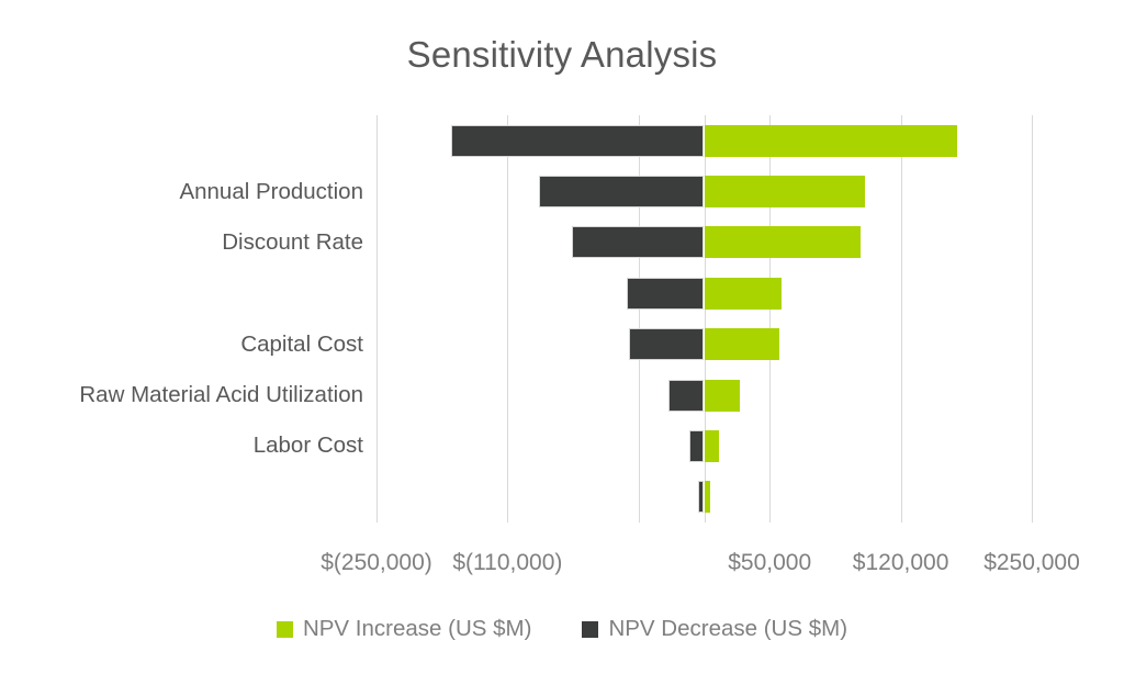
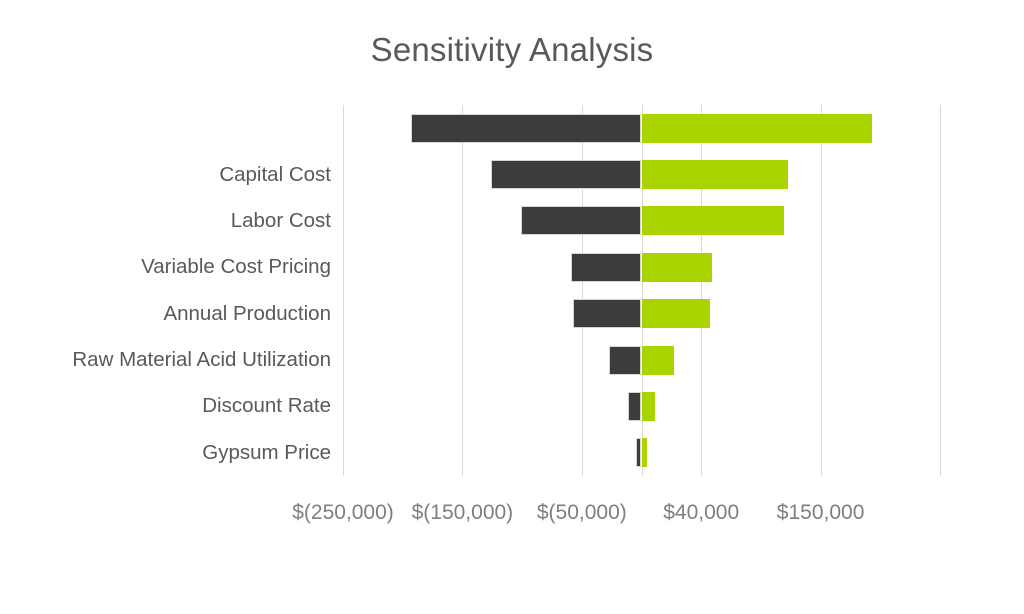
  Sensitivity Analysis
- Annual Production
+ Capital Cost
- Discount Rate
+ Labor Cost
+ Variable Cost Pricing
- Capital Cost
+ Annual Production
  Raw Material Acid Utilization
- Labor Cost
+ Discount Rate
+ Gypsum Price
  $(250,000)
- $(110,000)
+ $(150,000)
+ $(50,000)
- $50,000
+ $40,000
- $120,000
+ $150,000
- $250,000
- NPV Increase (US $M)
- NPV Decrease (US $M)
